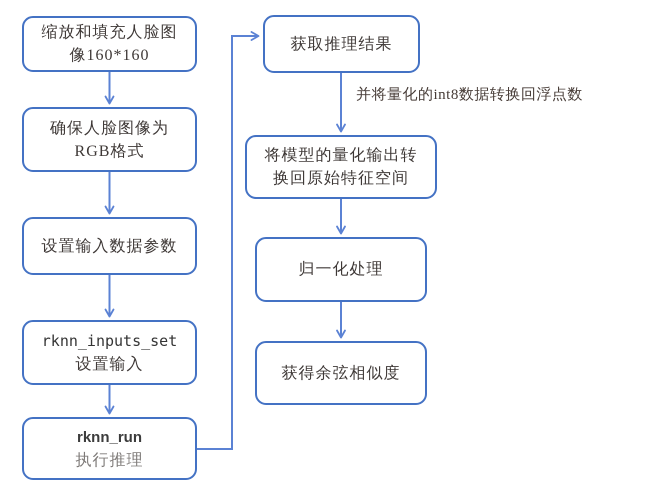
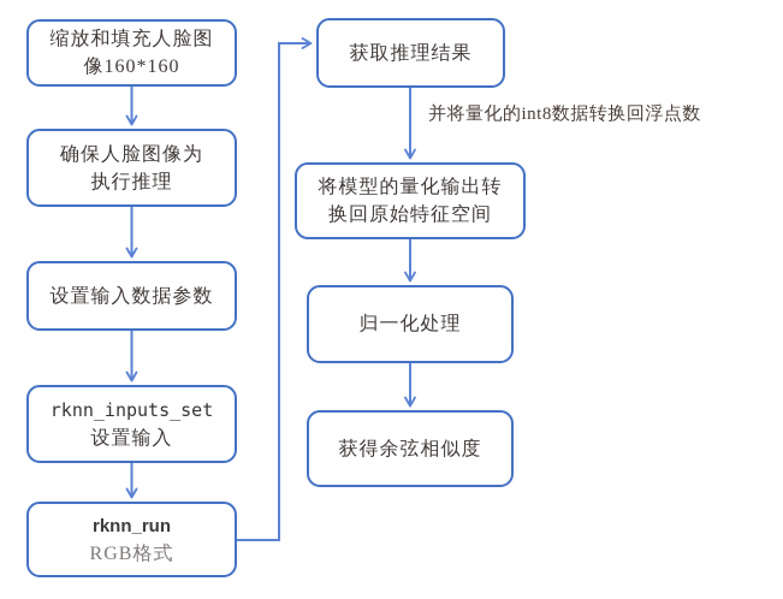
  缩放和填充人脸图
  像160*160
  确保人脸图像为
- RGB格式
+ 执行推理
  设置输入数据参数
  rknn_inputs_set
  设置输入
  rknn_run
- 执行推理
+ RGB格式
  获取推理结果
  将模型的量化输出转
  换回原始特征空间
  归一化处理
  获得余弦相似度
  并将量化的int8数据转换回浮点数
